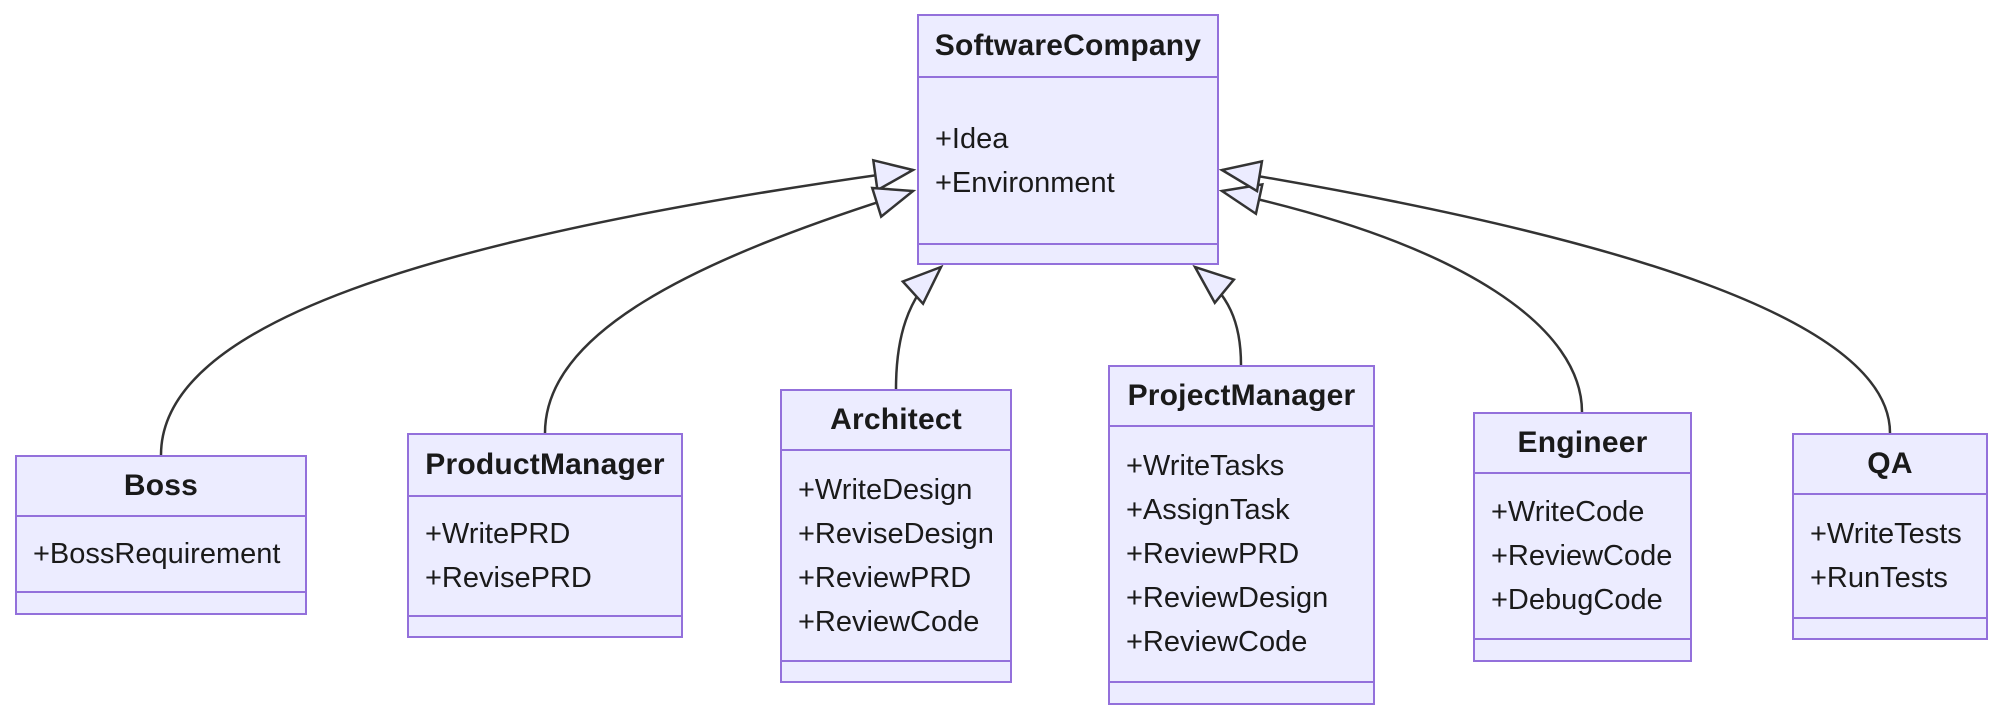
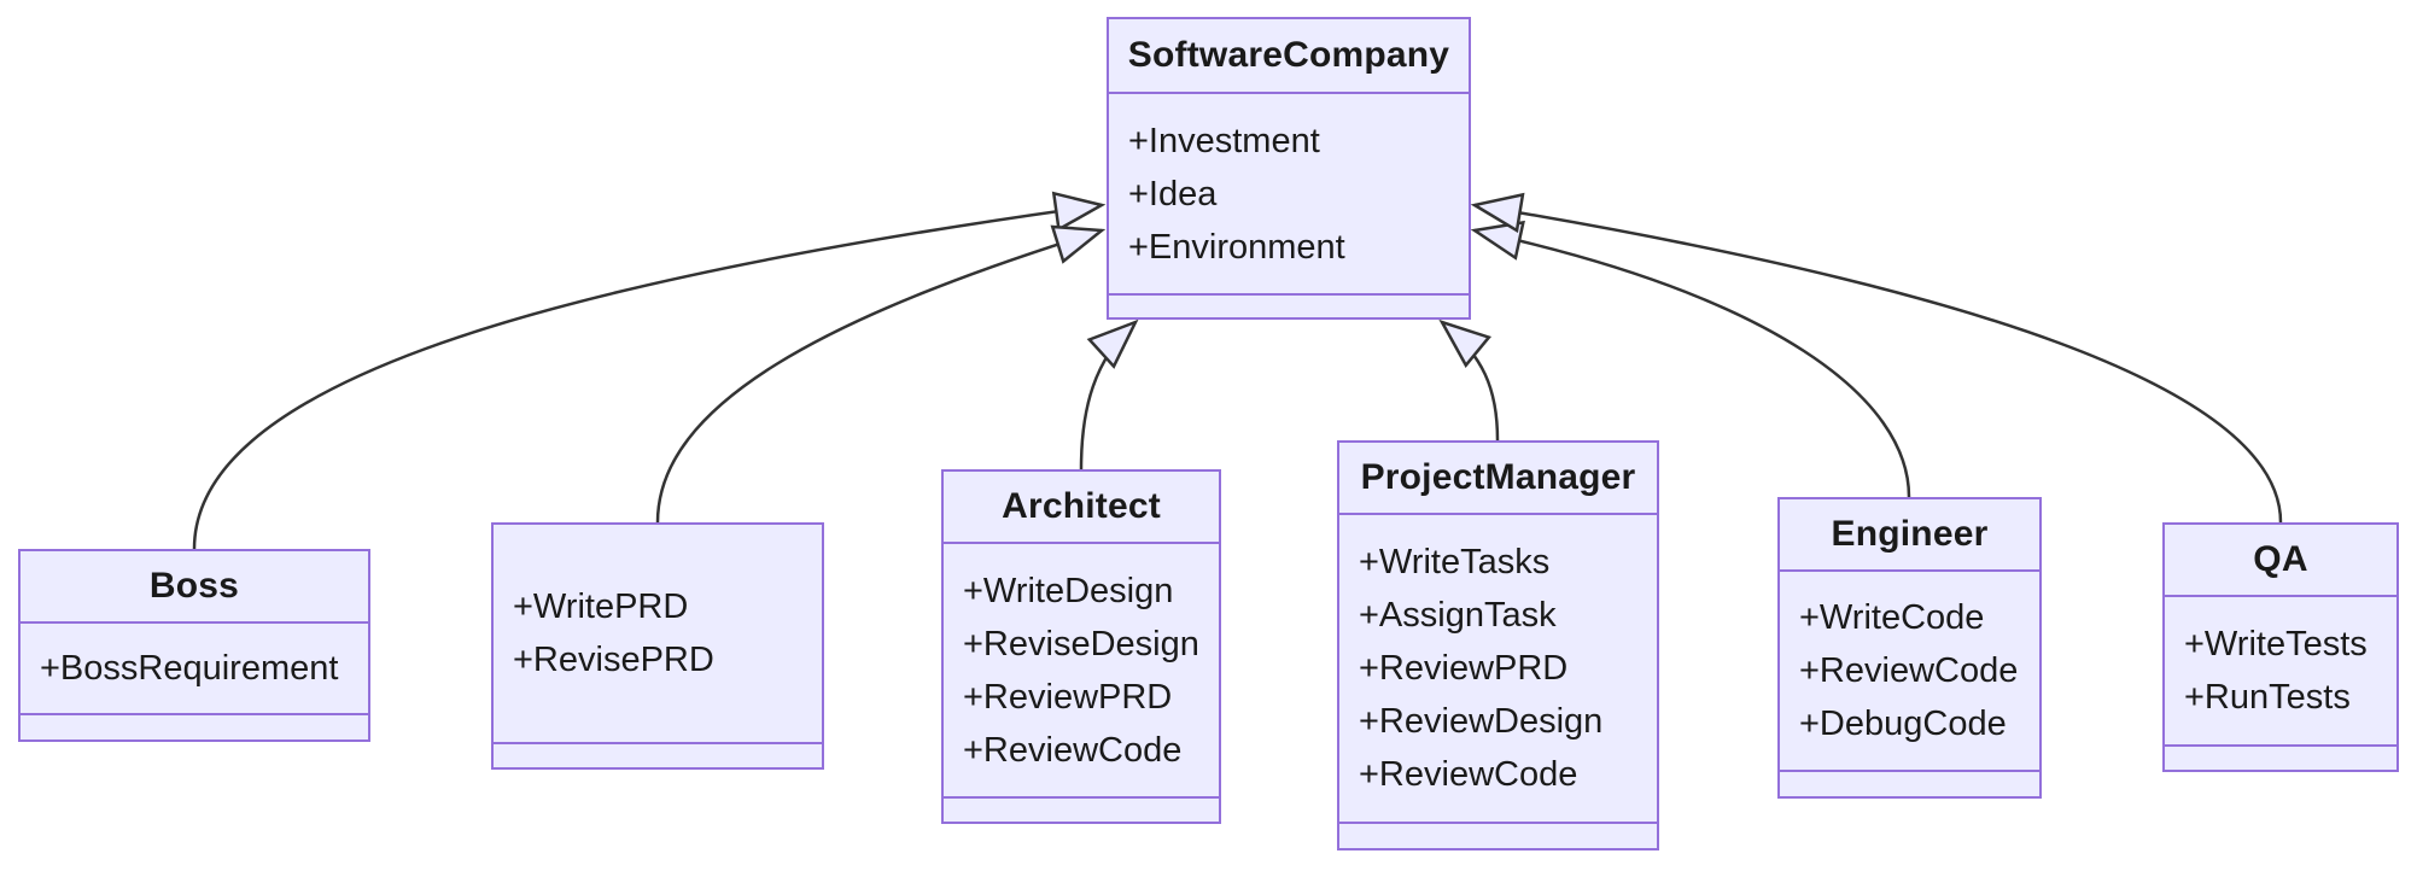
  SoftwareCompany
+ +Investment
  +Idea
  +Environment
  Boss
  +BossRequirement
- ProductManager
  +WritePRD
  +RevisePRD
  Architect
  +WriteDesign
  +ReviseDesign
  +ReviewPRD
  +ReviewCode
  ProjectManager
  +WriteTasks
  +AssignTask
  +ReviewPRD
  +ReviewDesign
  +ReviewCode
  Engineer
  +WriteCode
  +ReviewCode
  +DebugCode
  QA
  +WriteTests
  +RunTests
